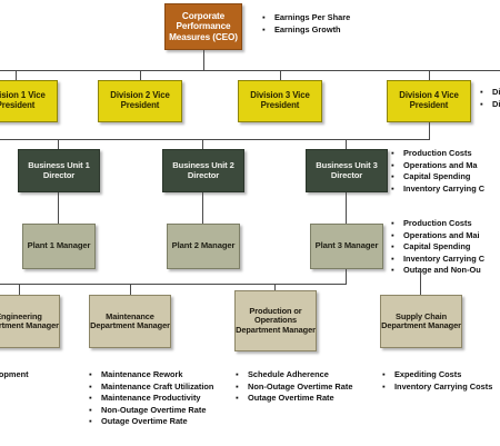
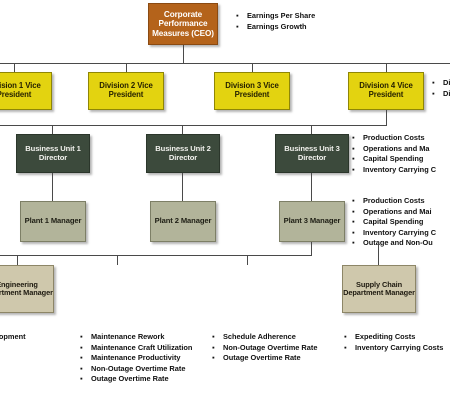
  Corporate Performance Measures (CEO)
  ▪
  Earnings Per Share
  ▪
  Earnings Growth
  ision 1 Vice resident
  Division 2 Vice President
  Division 3 Vice President
  Division 4 Vice President
  ▪
  Di
  ▪
  Di
  Business Unit 1 Director
  Business Unit 2 Director
  Business Unit 3 Director
  ▪
  Production Costs
  ▪
  Operations and Ma
  ▪
  Capital Spending
  ▪
  Inventory Carrying C
  Plant 1 Manager
  Plant 2 Manager
  Plant 3 Manager
  ▪
  Production Costs
  ▪
  Operations and Mai
  ▪
  Capital Spending
  ▪
  Inventory Carrying C
  ▪
  Outge and Non-Ou
  ngineering rtment Manager
- Maintenance Department Manager
- Production or Operations Department Manager
  Supply Chain Department Manager
  ▪
  Maintenance Rework
  ▪
  Maintenance Craft Utilization
  ▪
  Maintenance Productivity
  ▪
  Non-Outage Overtime Rate
  ▪
  Outage Overtime Rate
  ▪
  Schedule Adherence
  ▪
  Non-Outage Overtime Rate
  ▪
  Outage Overtime Rate
  ▪
  Expediting Costs
  ▪
  Inventory Carrying Costs
